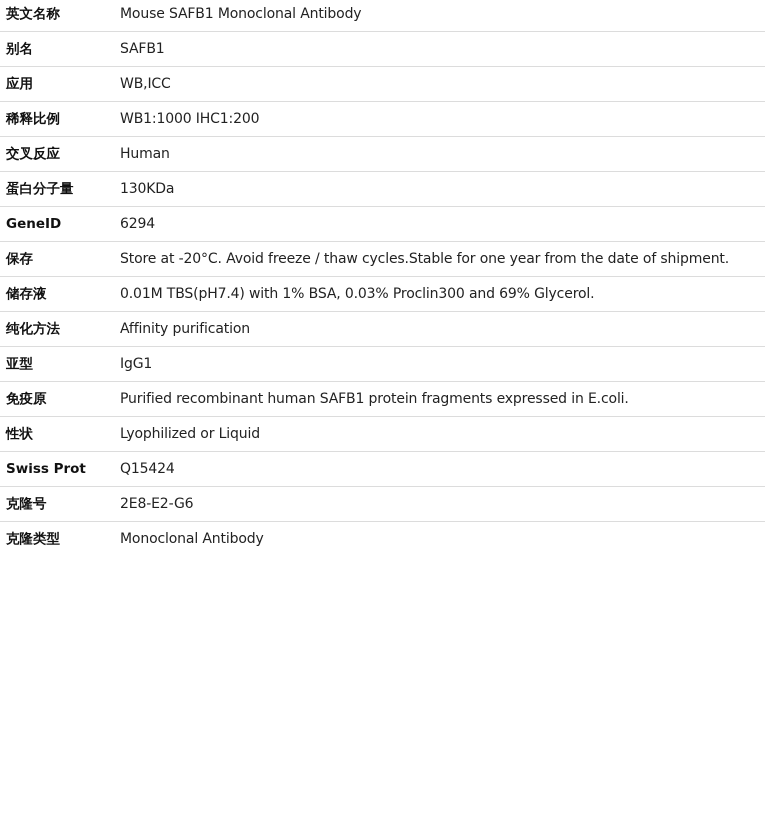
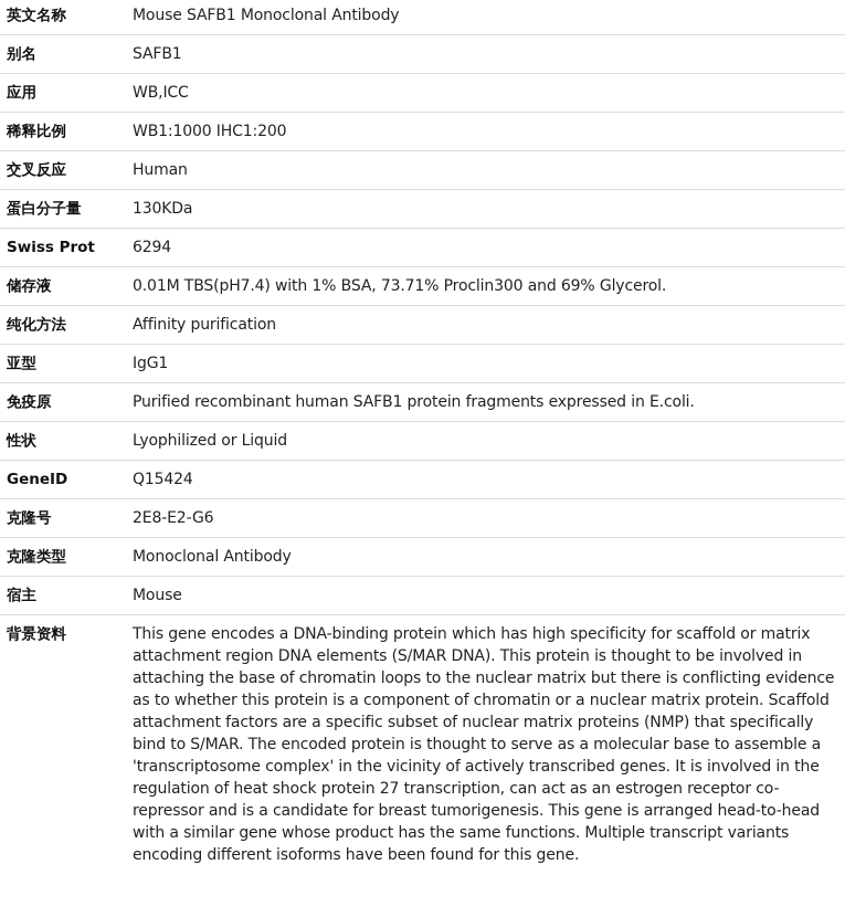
  英文名称	Mouse SAFB1 Monoclonal Antibody
  别名	SAFB1
  应用	WB,ICC
  稀释比例	WB1:1000 IHC1:200
  交叉反应	Human
  蛋白分子量	130KDa
- GeneID	6294
+ Swiss Prot	6294
- 保存	Store at -20°C. Avoid freeze / thaw cycles.Stable for one year from the date of shipment.
- 储存液	0.01M TBS(pH7.4) with 1% BSA, 0.03% Proclin300 and 69% Glycerol.
+ 储存液	0.01M TBS(pH7.4) with 1% BSA, 73.71% Proclin300 and 69% Glycerol.
  纯化方法	Affinity purification
  亚型	IgG1
  免疫原	Purified recombinant human SAFB1 protein fragments expressed in E.coli.
  性状	Lyophilized or Liquid
- Swiss Prot	Q15424
+ GeneID	Q15424
  克隆号	2E8-E2-G6
  克隆类型	Monoclonal Antibody
+ 宿主	Mouse
+ 背景资料	This gene encodes a DNA-binding protein which has high specificity for scaffold or matrix attachment region DNA elements (S/MAR DNA). This protein is thought to be involved in attaching the base of chromatin loops to the nuclear matrix but there is conflicting evidence as to whether this protein is a component of chromatin or a nuclear matrix protein. Scaffold attachment factors are a specific subset of nuclear matrix proteins (NMP) that specifically bind to S/MAR. The encoded protein is thought to serve as a molecular base to assemble a 'transcriptosome complex' in the vicinity of actively transcribed genes. It is involved in the regulation of heat shock protein 27 transcription, can act as an estrogen receptor co-repressor and is a candidate for breast tumorigenesis. This gene is arranged head-to-head with a similar gene whose product has the same functions. Multiple transcript variants encoding different isoforms have been found for this gene.
